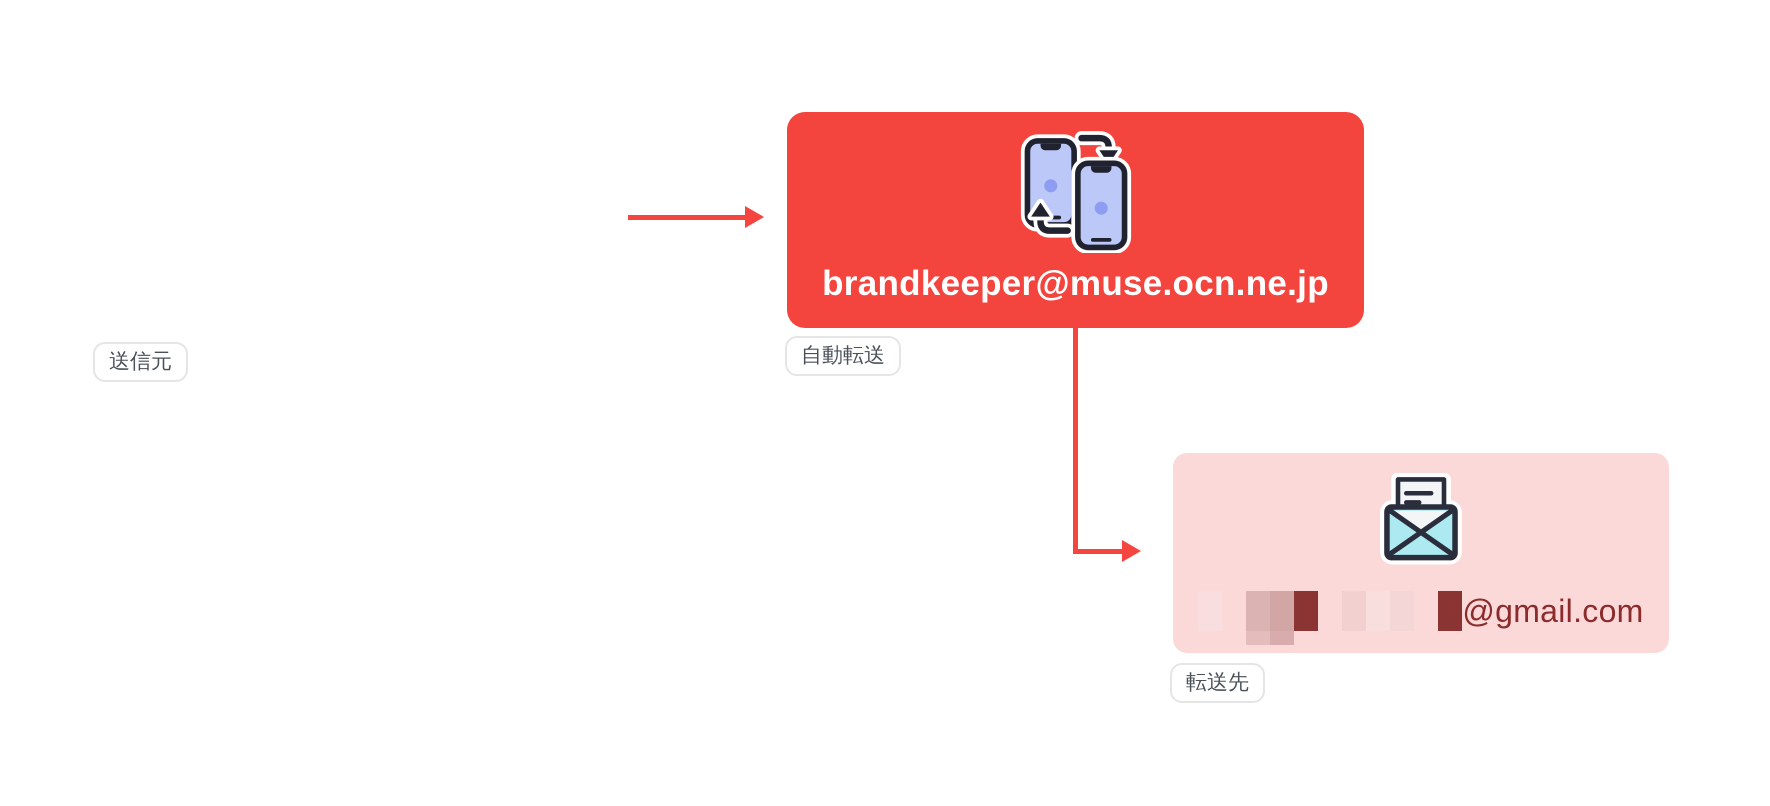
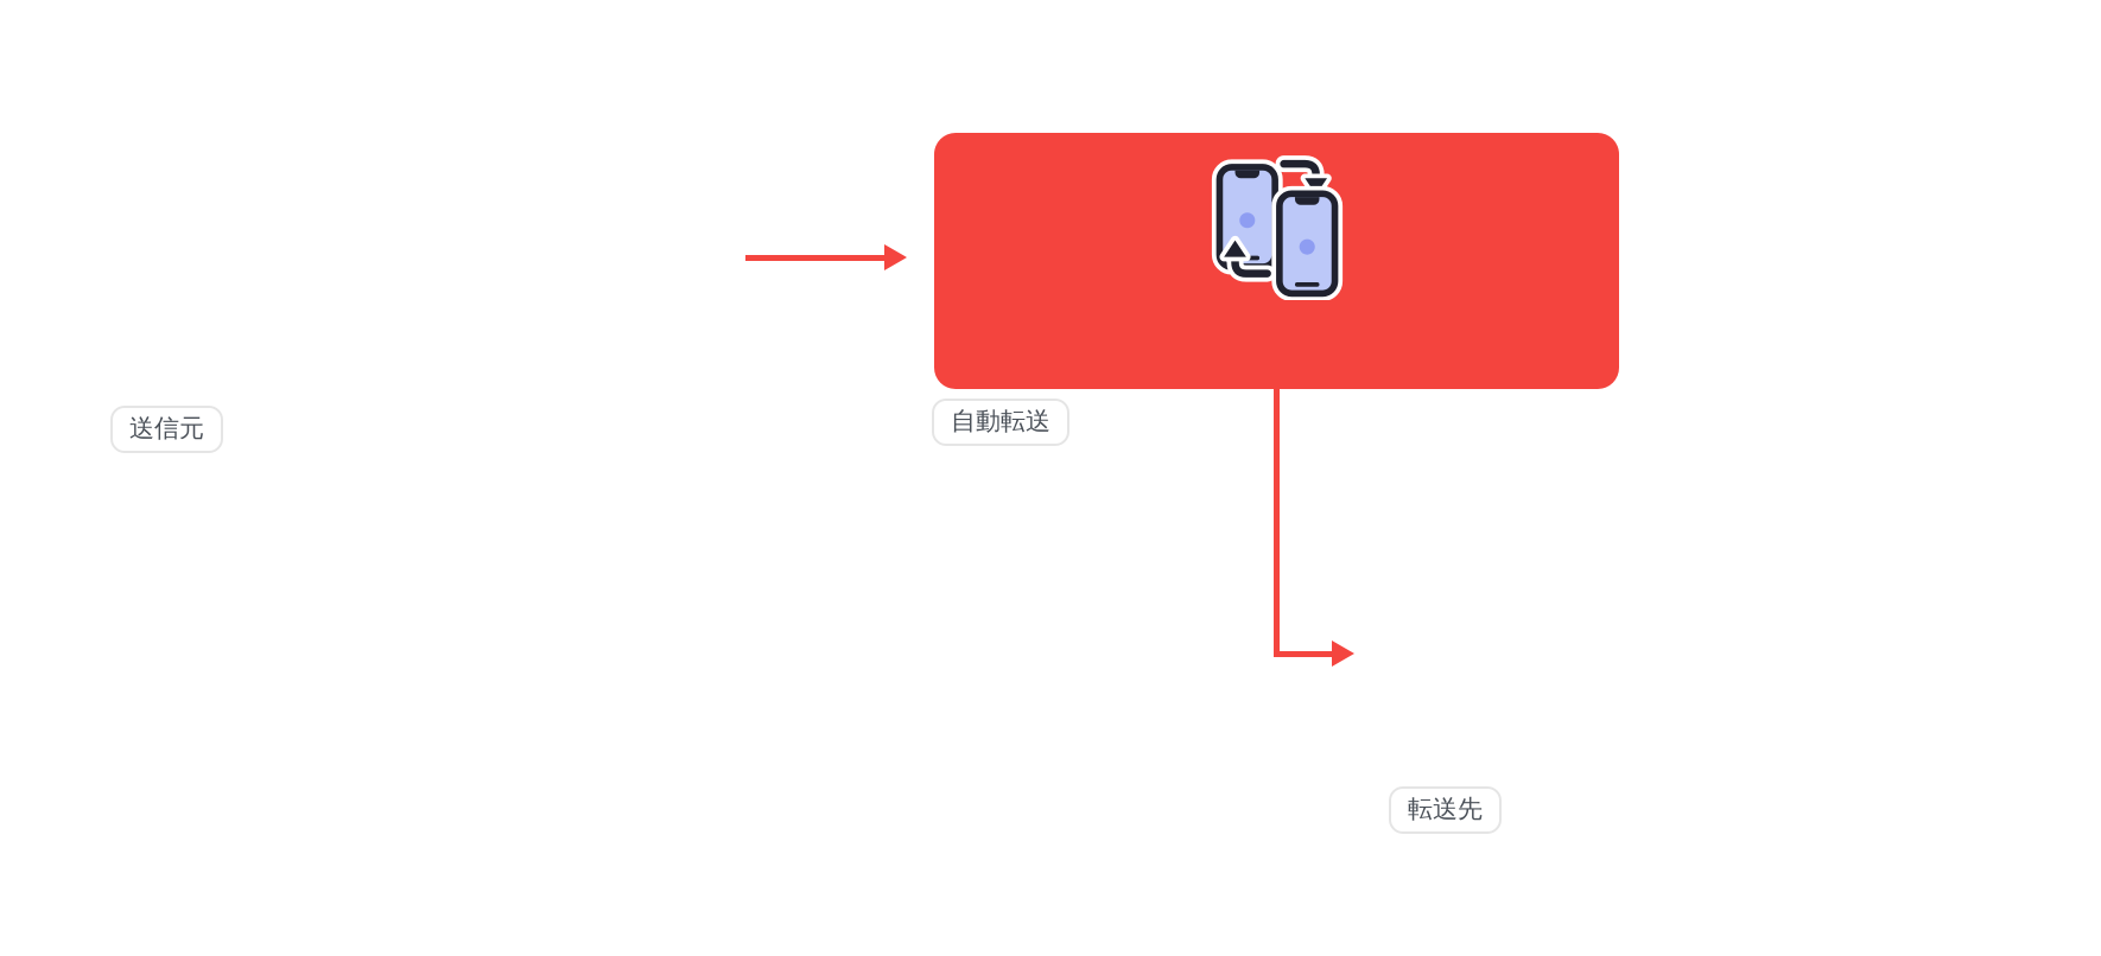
- brandkeeper@muse.ocn.ne.jp
- @gmail.com
  送信元
  自動転送
  転送先
